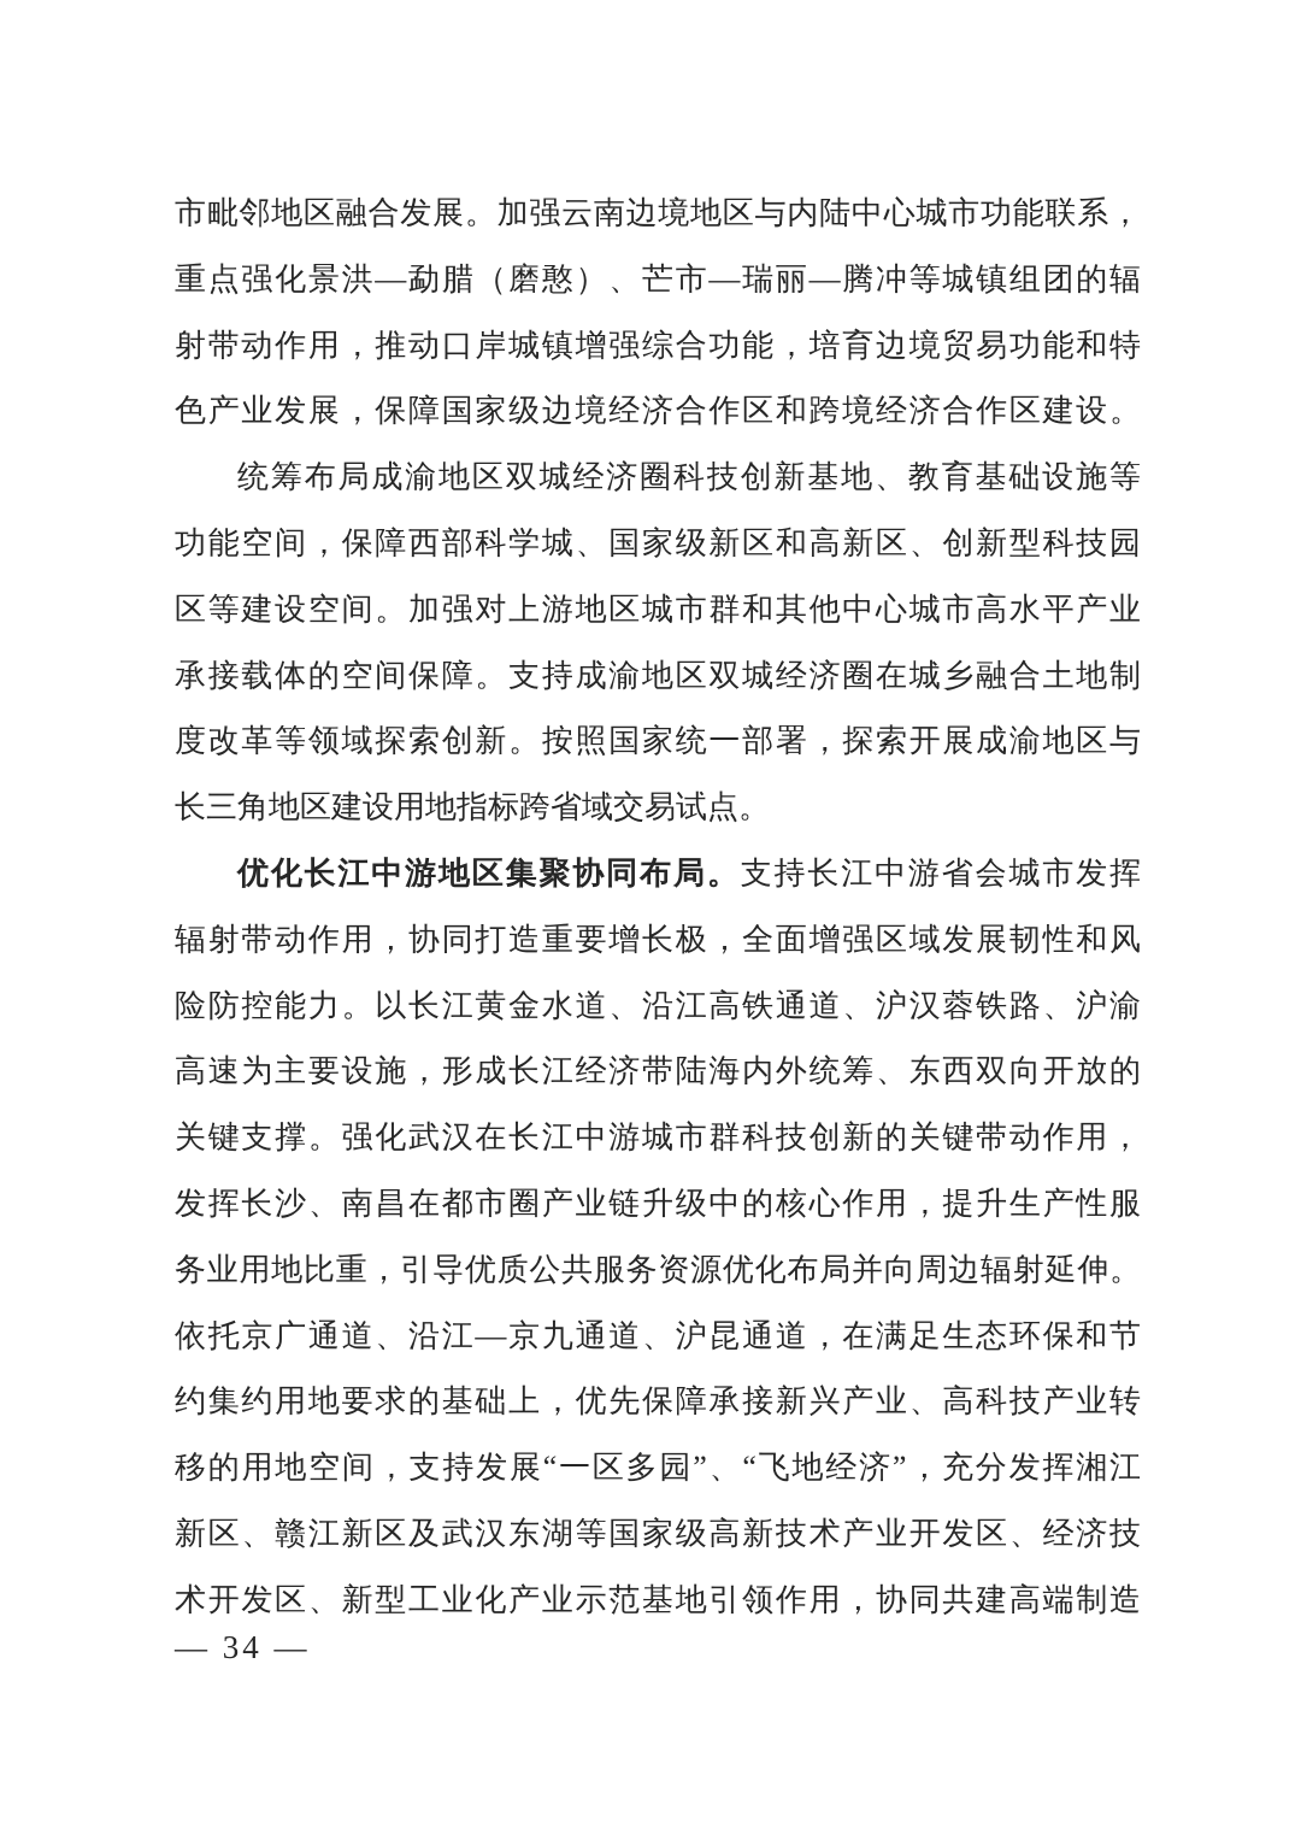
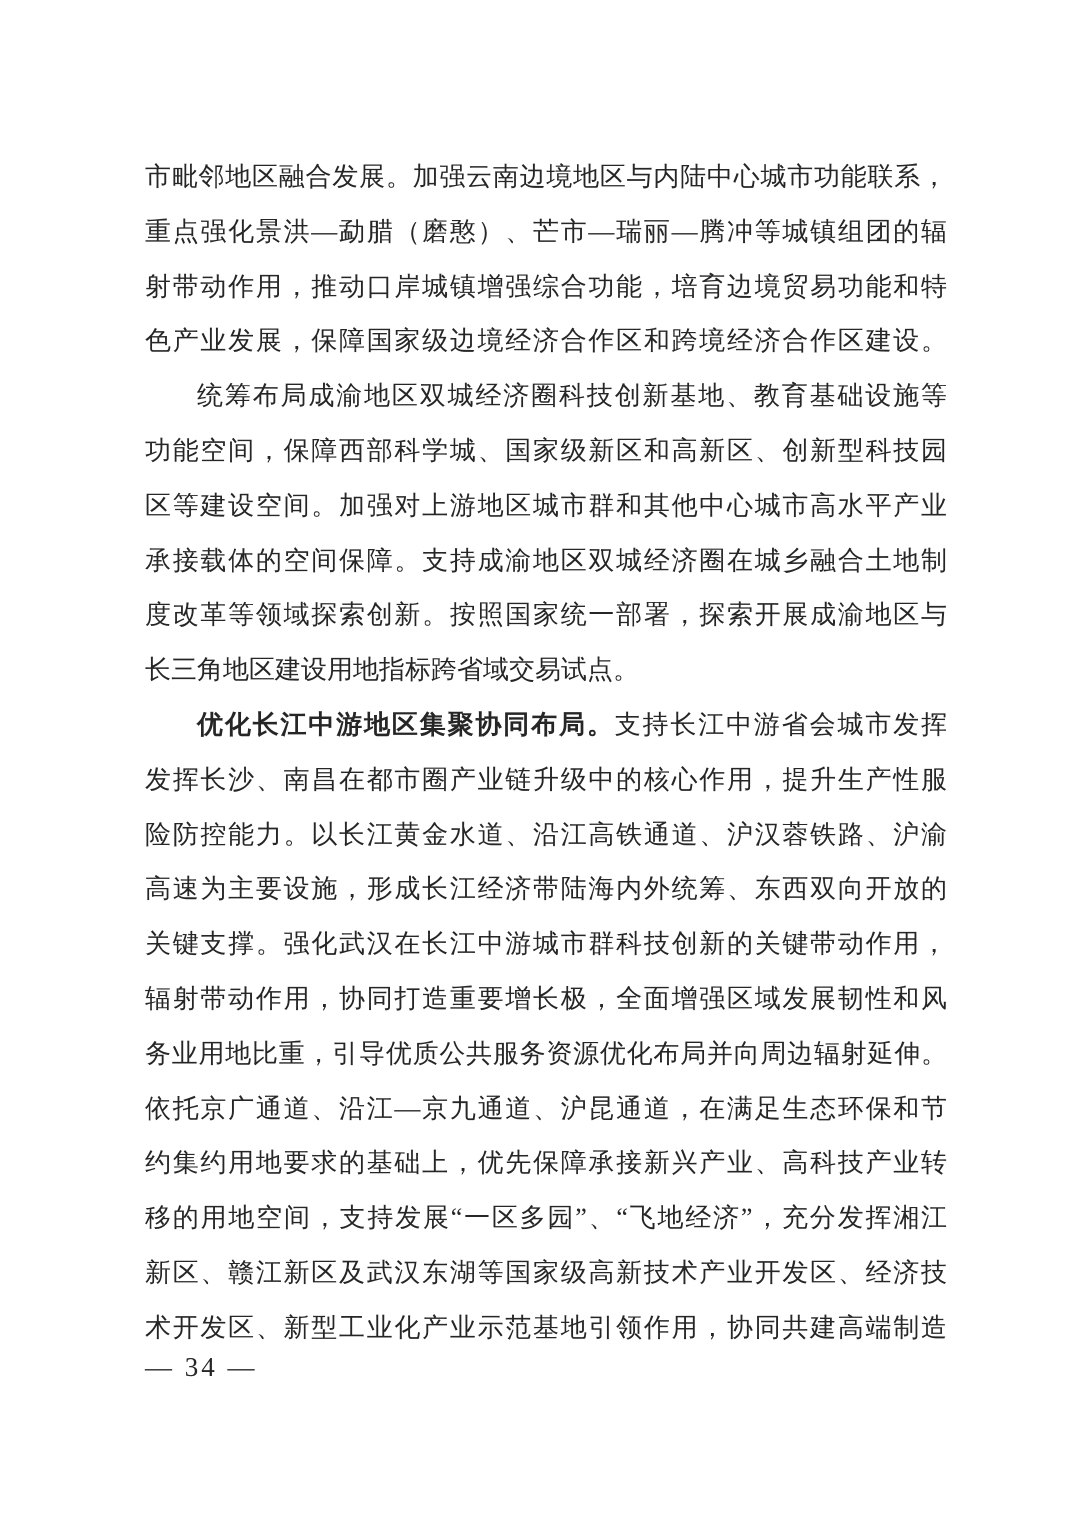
  市毗邻地区融合发展。加强云南边境地区与内陆中心城市功能联系，
  重点强化景洪—勐腊（磨憨）、芒市—瑞丽—腾冲等城镇组团的辐
  射带动作用，推动口岸城镇增强综合功能，培育边境贸易功能和特
  色产业发展，保障国家级边境经济合作区和跨境经济合作区建设。
  统筹布局成渝地区双城经济圈科技创新基地、教育基础设施等
  功能空间，保障西部科学城、国家级新区和高新区、创新型科技园
  区等建设空间。加强对上游地区城市群和其他中心城市高水平产业
  承接载体的空间保障。支持成渝地区双城经济圈在城乡融合土地制
  度改革等领域探索创新。按照国家统一部署，探索开展成渝地区与
  长三角地区建设用地指标跨省域交易试点。
  优化长江中游地区集聚协同布局。支持长江中游省会城市发挥
- 辐射带动作用，协同打造重要增长极，全面增强区域发展韧性和风
+ 发挥长沙、南昌在都市圈产业链升级中的核心作用，提升生产性服
  险防控能力。以长江黄金水道、沿江高铁通道、沪汉蓉铁路、沪渝
  高速为主要设施，形成长江经济带陆海内外统筹、东西双向开放的
  关键支撑。强化武汉在长江中游城市群科技创新的关键带动作用，
- 发挥长沙、南昌在都市圈产业链升级中的核心作用，提升生产性服
+ 辐射带动作用，协同打造重要增长极，全面增强区域发展韧性和风
  务业用地比重，引导优质公共服务资源优化布局并向周边辐射延伸。
  依托京广通道、沿江—京九通道、沪昆通道，在满足生态环保和节
  约集约用地要求的基础上，优先保障承接新兴产业、高科技产业转
  移的用地空间，支持发展“一区多园”、“飞地经济”，充分发挥湘江
  新区、赣江新区及武汉东湖等国家级高新技术产业开发区、经济技
  术开发区、新型工业化产业示范基地引领作用，协同共建高端制造
  — 34 —
